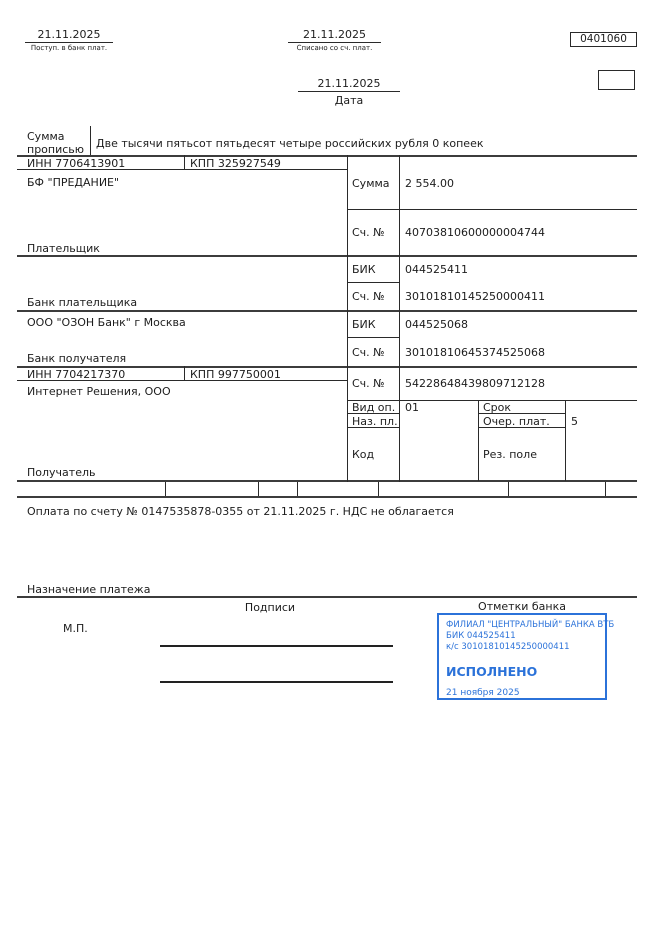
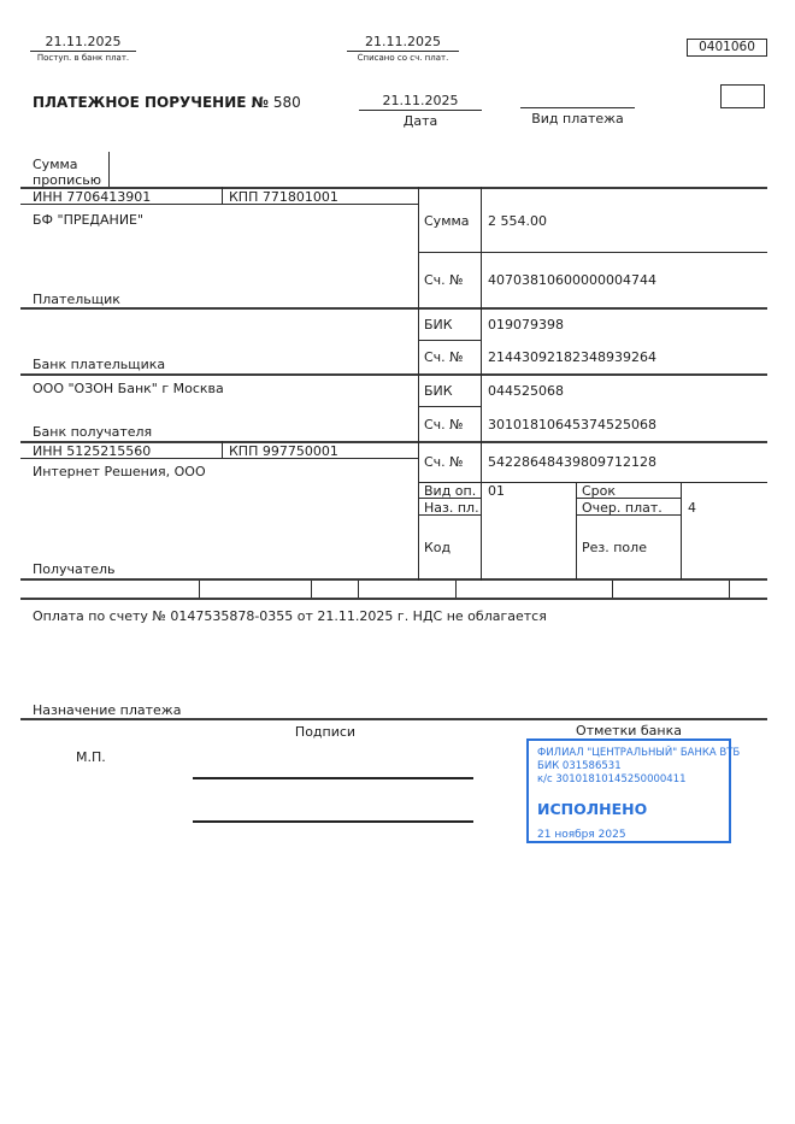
  21.11.2025
  Поступ. в банк плат.
  21.11.2025
  Списано со сч. плат.
  0401060
+ ПЛАТЕЖНОЕ ПОРУЧЕНИЕ № 580
  21.11.2025
  Дата
+ Вид платежа
  Сумма прописью
- Две тысячи пятьсот пятьдесят четыре российских рубля 0 копеек
  ИНН 7706413901
- КПП 325927549
+ КПП 771801001
  БФ "ПРЕДАНИЕ"
  Плательщик
  Банк плательщика
  ООО "ОЗОН Банк" г Москва
  Банк получателя
- ИНН 7704217370
+ ИНН 5125215560
  КПП 997750001
  Интернет Решения, ООО
  Получатель
  Сумма
  2 554.00
  Сч. №
  40703810600000004744
  БИК
- 044525411
+ 019079398
  Сч. №
- 30101810145250000411
+ 21443092182348939264
  БИК
  044525068
  Сч. №
  30101810645374525068
  Сч. №
  54228648439809712128
  Вид оп.
  01
  Срок
  Наз. пл.
  Очер. плат.
- 5
+ 4
  Код
  Рез. поле
  Оплата по счету № 0147535878-0355 от 21.11.2025 г. НДС не облагается
  Назначение платежа
  Подписи
  Отметки банка
  М.П.
  ФИЛИАЛ "ЦЕНТРАЛЬНЫЙ" БАНКА ВТБ
- БИК 044525411
+ БИК 031586531
  к/с 30101810145250000411
  ИСПОЛНЕНО
  21 ноября 2025
